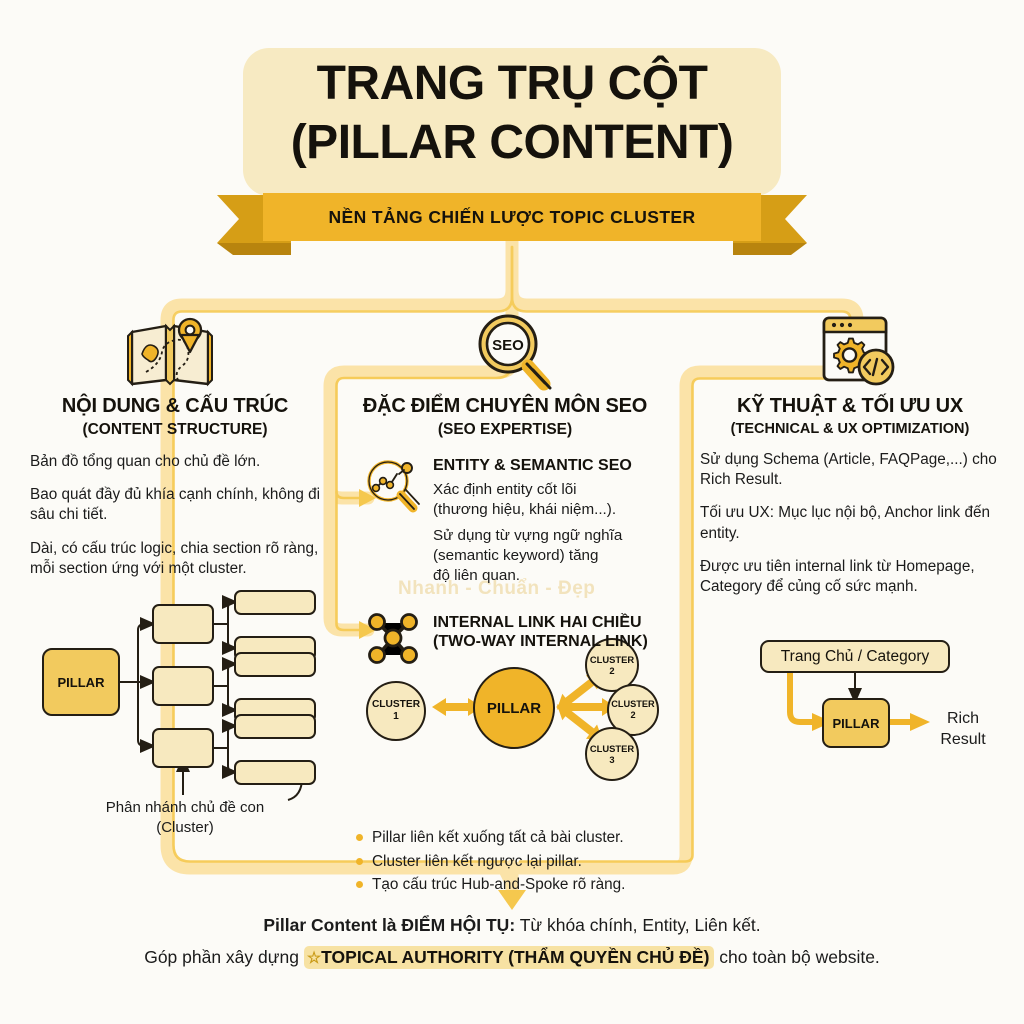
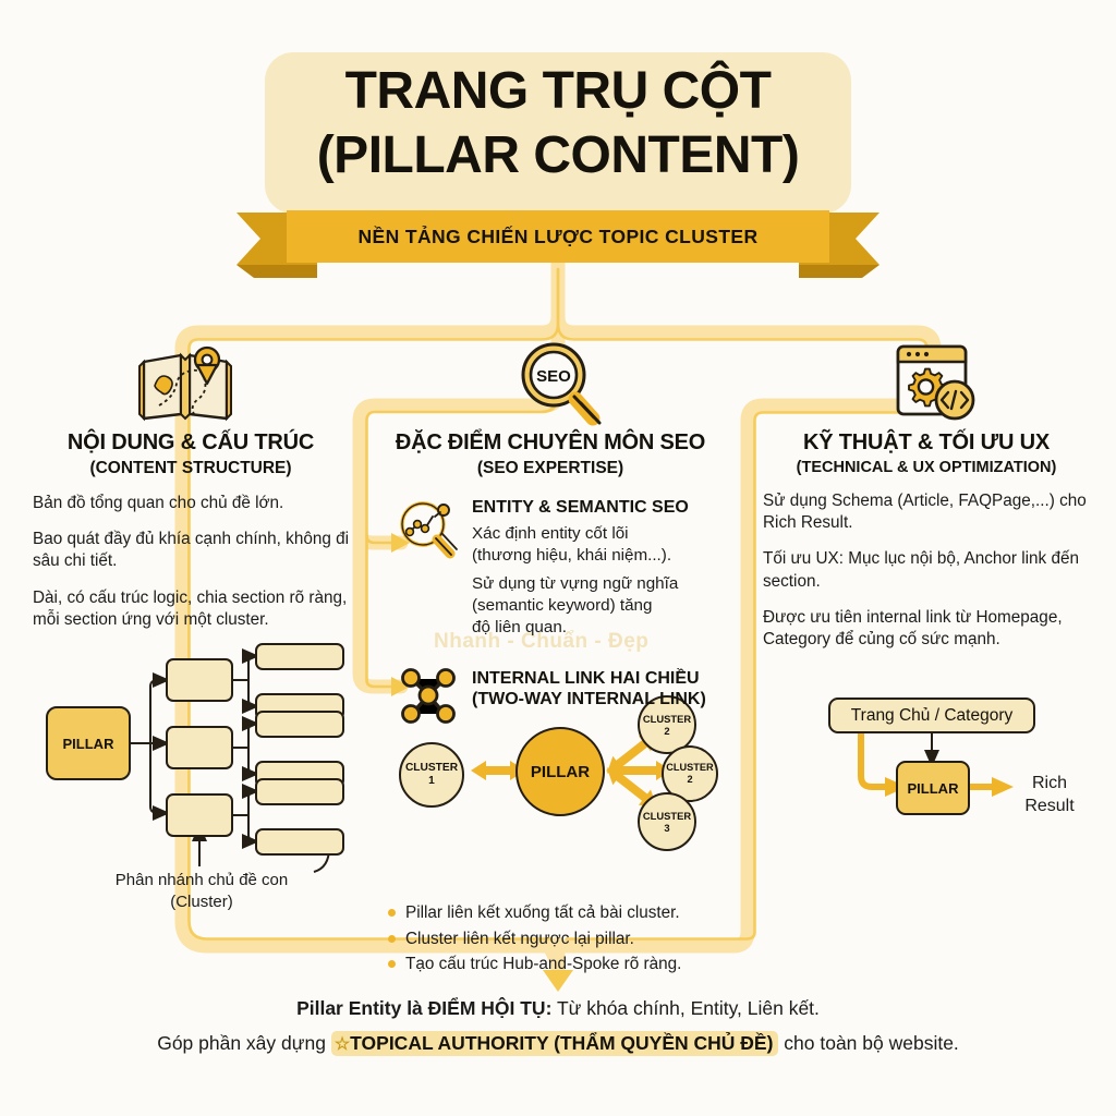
  TRANG TRỤ CỘT
  (PILLAR CONTENT)
  NỀN TẢNG CHIẾN LƯỢC TOPIC CLUSTER
  SEO
  NỘI DUNG & CẤU TRÚC
  (CONTENT STRUCTURE)
  Bản đồ tổng quan cho chủ đề lớn.
  Bao quát đầy đủ khía cạnh chính, không đi sâu chi tiết.
  Dài, có cấu trúc logic, chia section rõ ràng, mỗi section ứng với một cluster.
  PILLAR
  Phân nhánh chủ đề con
  (Cluster)
  ĐẶC ĐIỂM CHUYÊN MÔN SEO
  (SEO EXPERTISE)
  ENTITY & SEMANTIC SEO
  Xác định entity cốt lõi
  (thương hiệu, khái niệm...).
  Sử dụng từ vựng ngữ nghĩa
  (semantic keyword) tăng
  độ liên quan.
  INTERNAL LINK HAI CHIỀU
  (TWO-WAY INTERNAL LINK)
  Pillar liên kết xuống tất cả bài cluster.
  Cluster liên kết ngược lại pillar.
  Tạo cấu trúc Hub-and-Spoke rõ ràng.
  PILLAR
  CLUSTER
  1
  CLUSTER
  2
  CLUSTER
  2
  CLUSTER
  3
  Nhanh - Chuẩn - Đẹp
  KỸ THUẬT & TỐI ƯU UX
  (TECHNICAL & UX OPTIMIZATION)
  Sử dụng Schema (Article, FAQPage,...) cho Rich Result.
- Tối ưu UX: Mục lục nội bộ, Anchor link đến entity.
+ Tối ưu UX: Mục lục nội bộ, Anchor link đến section.
  Được ưu tiên internal link từ Homepage, Category để củng cố sức mạnh.
  Trang Chủ / Category
  PILLAR
  Rich
  Result
- Pillar Content là ĐIỂM HỘI TỤ: Từ khóa chính, Entity, Liên kết.
+ Pillar Entity là ĐIỂM HỘI TỤ: Từ khóa chính, Entity, Liên kết.
  Góp phần xây dựng ☆TOPICAL AUTHORITY (THẨM QUYỀN CHỦ ĐỀ) cho toàn bộ website.
